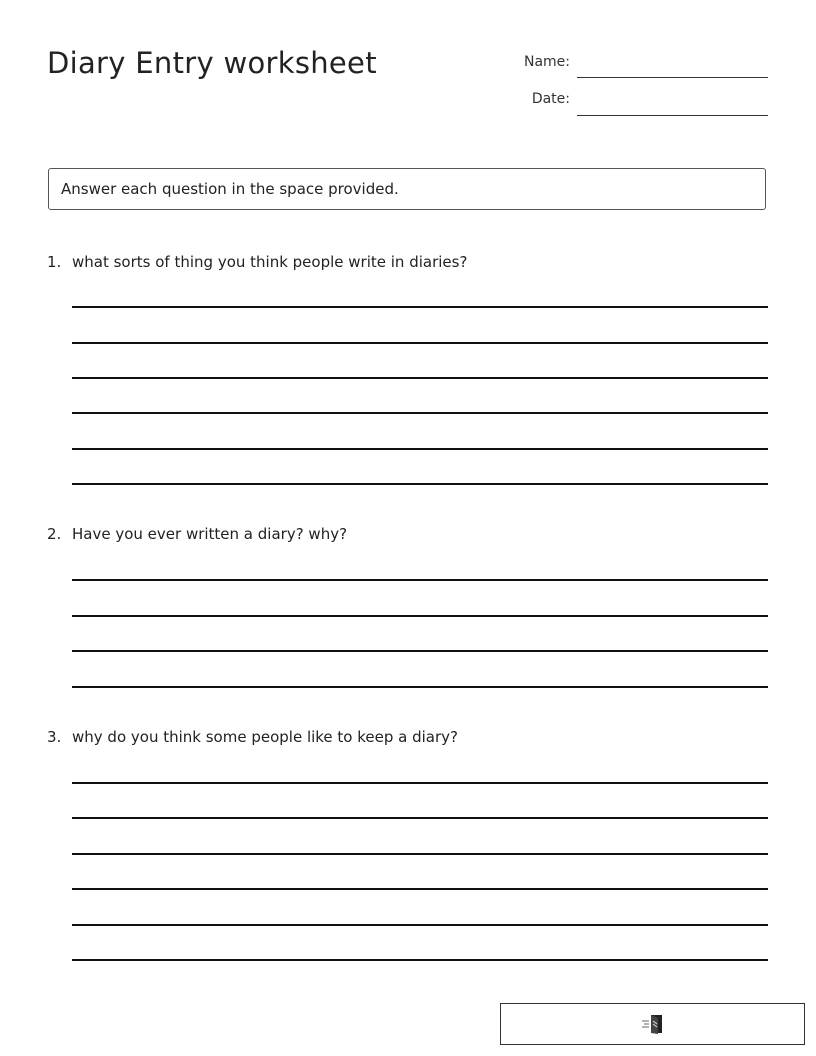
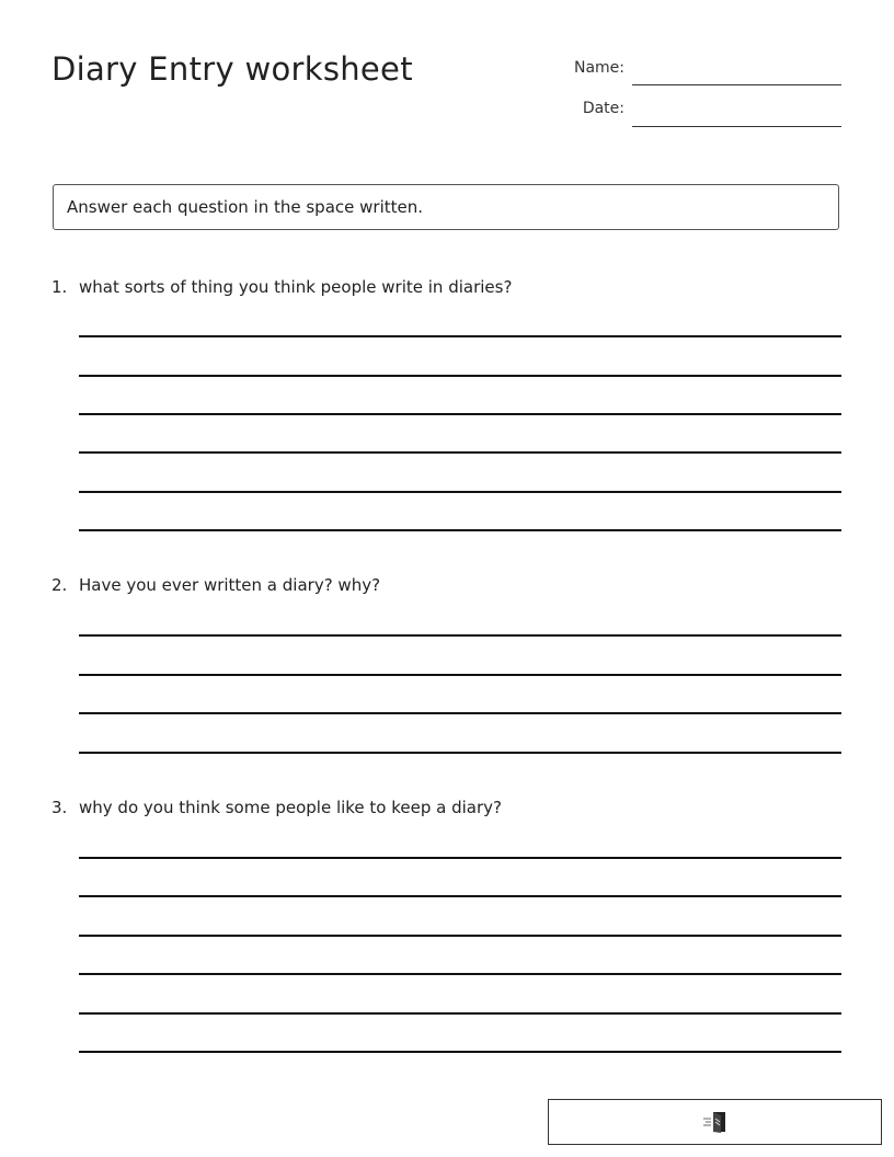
  Diary Entry worksheet
  Name:
  Date:
- Answer each question in the space provided.
+ Answer each question in the space written.
  1. what sorts of thing you think people write in diaries?
  2. Have you ever written a diary? why?
  3. why do you think some people like to keep a diary?
